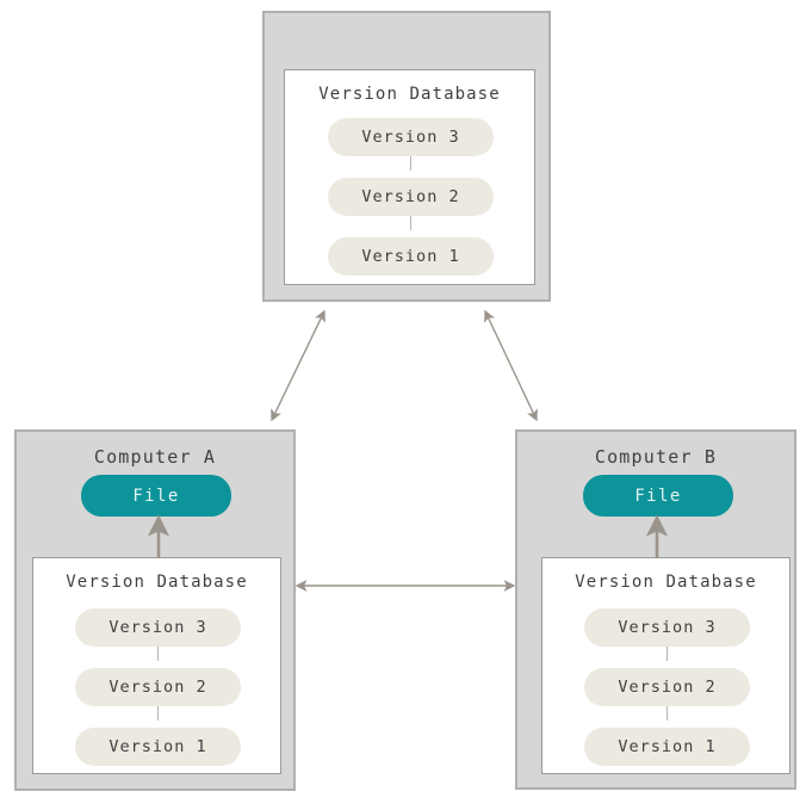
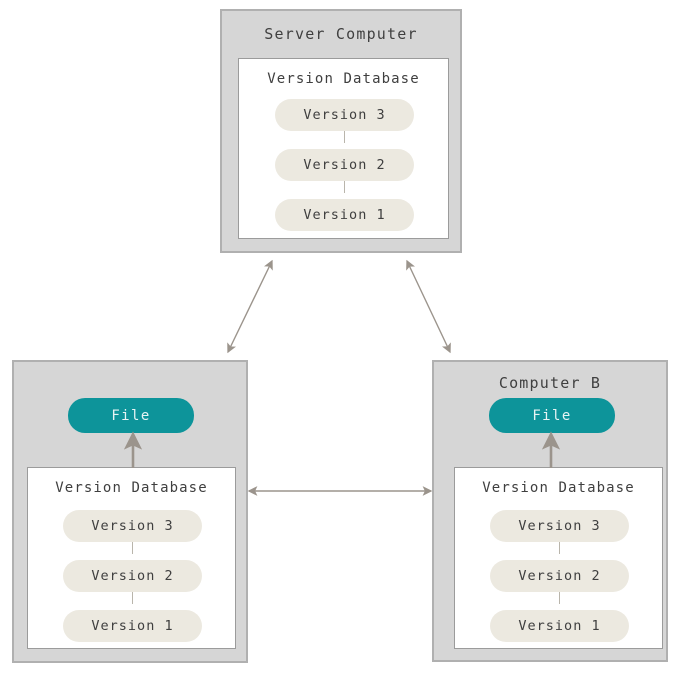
+ Server Computer
  Version Database
  Version 3
  Version 2
  Version 1
- Computer A
  File
  Version Database
  Version 3
  Version 2
  Version 1
  Computer B
  File
  Version Database
  Version 3
  Version 2
  Version 1
